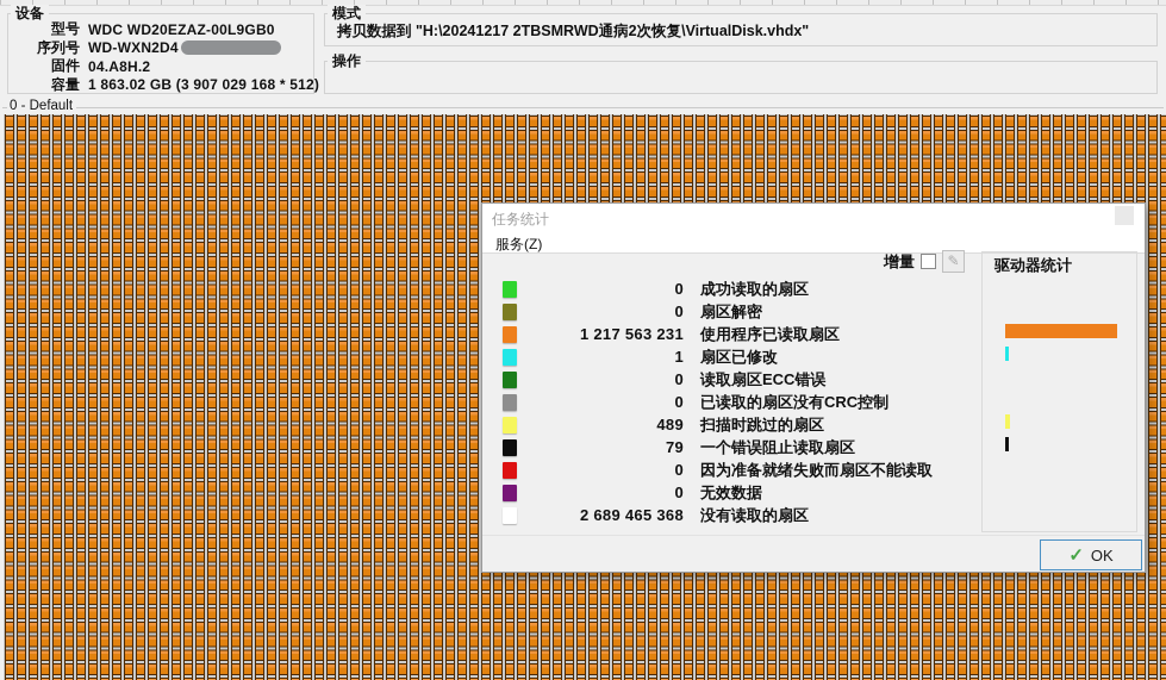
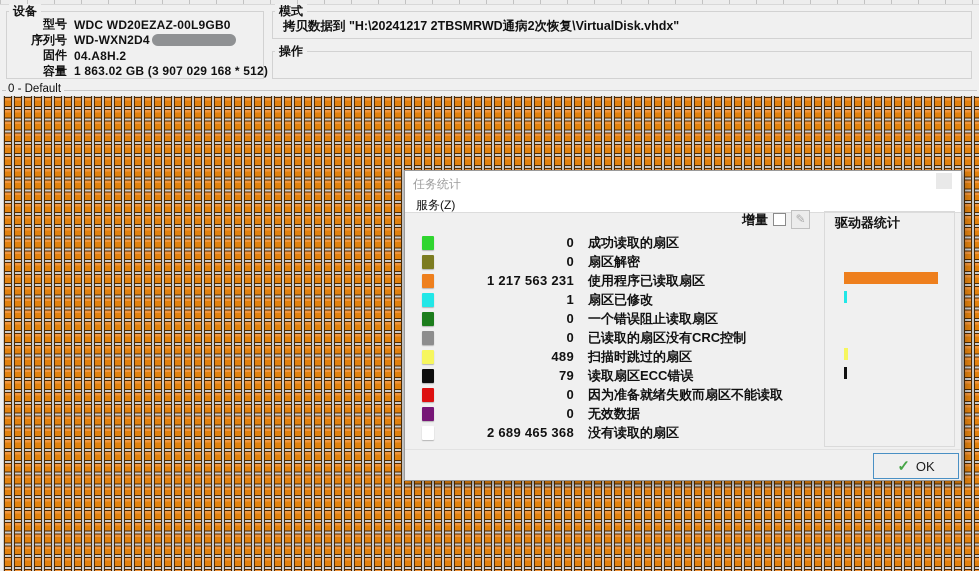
  设备
  型号
  WDC WD20EZAZ-00L9GB0
  序列号
  WD-WXN2D4
  固件
  04.A8H.2
  容量
  1 863.02 GB (3 907 029 168 * 512)
  模式
  拷贝数据到 "H:\20241217 2TBSMRWD通病2次恢复\VirtualDisk.vhdx"
  操作
  0 - Default
  任务统计
  服务(Z)
  增量
  ✎
  0
  成功读取的扇区
  0
  扇区解密
  1 217 563 231
  使用程序已读取扇区
  1
  扇区已修改
  0
- 读取扇区ECC错误
+ 一个错误阻止读取扇区
  0
  已读取的扇区没有CRC控制
  489
  扫描时跳过的扇区
  79
- 一个错误阻止读取扇区
+ 读取扇区ECC错误
  0
  因为准备就绪失败而扇区不能读取
  0
  无效数据
  2 689 465 368
  没有读取的扇区
  驱动器统计
  ✓
  OK
